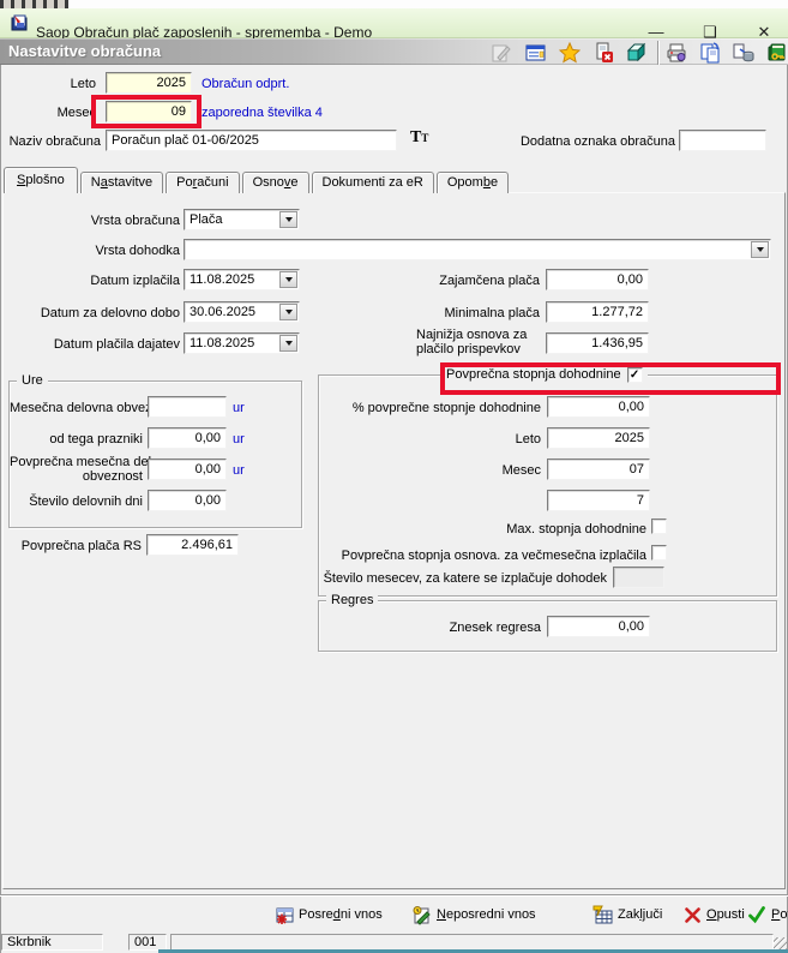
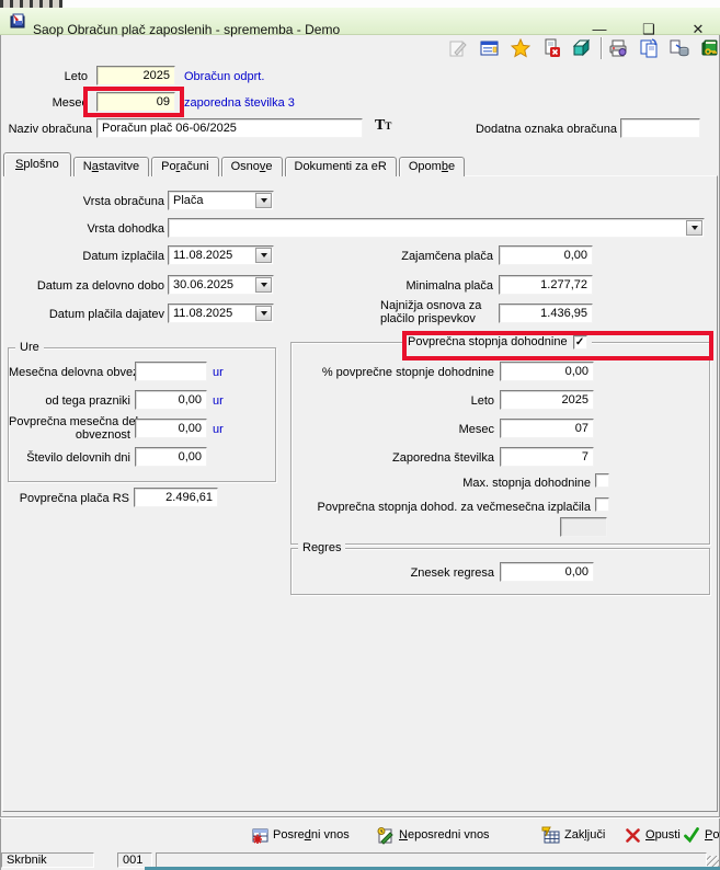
  Saop Obračun plač zaposlenih - sprememba - Demo
  —
  ❑
  ✕
- Nastavitve obračuna
  Leto
  2025
  Obračun odprt.
  Mesec
  09
- zaporedna številka 4
+ zaporedna številka 3
  Naziv obračuna
- Poračun plač 01-06/2025
+ Poračun plač 06-06/2025
  TT
  Dodatna oznaka obračuna
  Splošno
  Nastavitve
  Poračuni
  Osnove
  Dokumenti za eR
  Opombe
  Vrsta obračuna
  Plača
  Vrsta dohodka
  Datum izplačila
  11.08.2025
  Datum za delovno dobo
  30.06.2025
  Datum plačila dajatev
  11.08.2025
  Zajamčena plača
  0,00
  Minimalna plača
  1.277,72
  Najnižja osnova za
  plačilo prispevkov
  1.436,95
  Ure
  Mesečna delovna obve
  ur
  od tega prazniki
  0,00
  ur
  Povprečna mesečna de
  obveznost
  0,00
  ur
  Število delovnih dni
  0,00
  Povprečna plača RS
  2.496,61
  Povprečna stopnja dohodnine
  ✓
  % povprečne stopnje dohodnine
  0,00
  Leto
  2025
  Mesec
  07
+ Zaporedna številka
  7
  Max. stopnja dohodnine
- Povprečna stopnja osnova. za večmesečna izplačila
+ Povprečna stopnja dohod. za večmesečna izplačila
- Število mesecev, za katere se izplačuje dohodek
  Regres
  Znesek regresa
  0,00
  Posredni vnos
  Neposredni vnos
  Zaključi
  Opusti
  Skrbnik
  001
